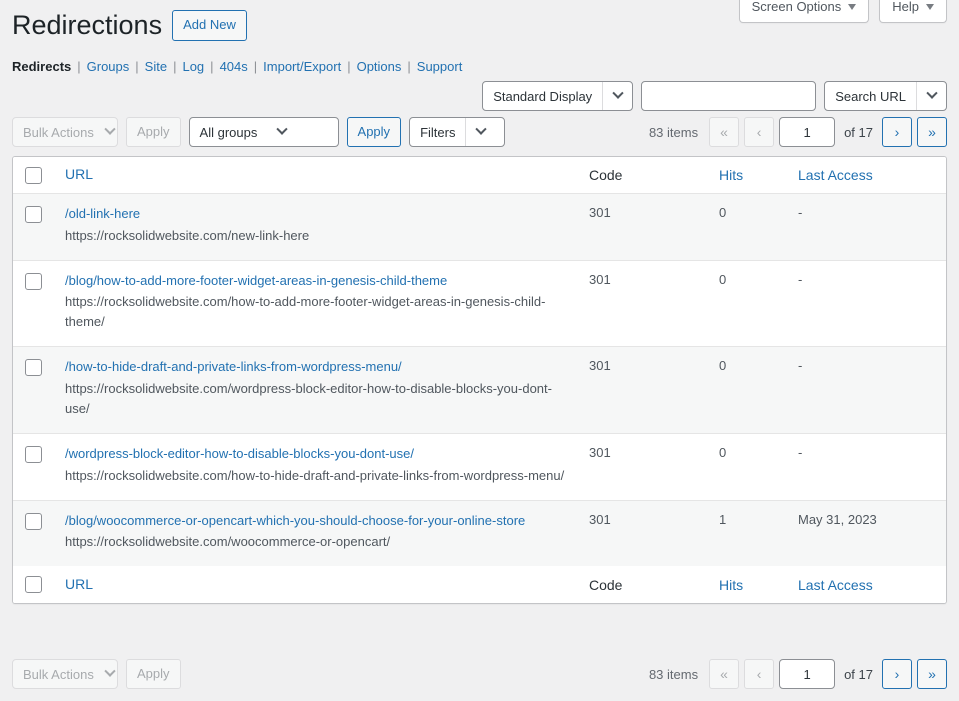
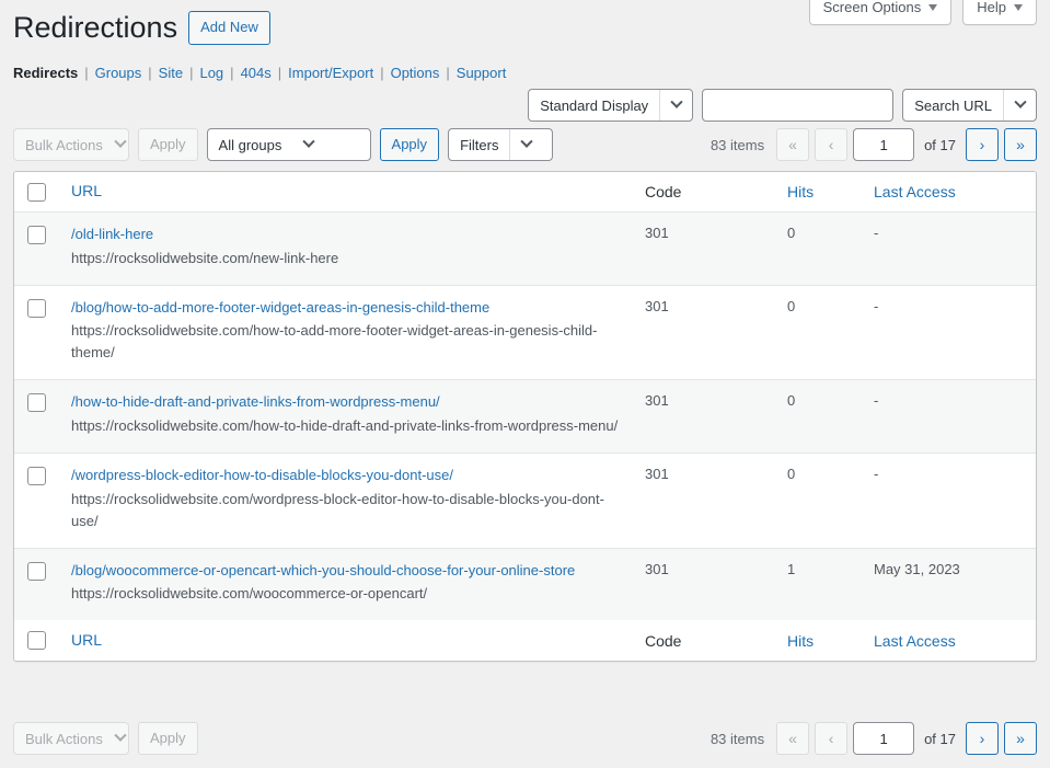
  Screen Options
  Help
  Redirections
  Add New
  Redirects
  |
  Groups
  |
  Site
  |
  Log
  |
  404s
  |
  Import/Export
  |
  Options
  |
  Support
  Standard Display
  Search URL
  Bulk Actions
  Apply
  All groups
  Apply
  Filters
  83 items
  «
  ‹
  1
  of 17
  ›
  »
  URL
  Code
  Hits
  Last Access
  /old-link-here
  https://rocksolidwebsite.com/new-link-here
  301
  0
  -
  /blog/how-to-add-more-footer-widget-areas-in-genesis-child-theme
  https://rocksolidwebsite.com/how-to-add-more-footer-widget-areas-in-genesis-child-theme/
  301
  0
  -
  /how-to-hide-draft-and-private-links-from-wordpress-menu/
- https://rocksolidwebsite.com/wordpress-block-editor-how-to-disable-blocks-you-dont-use/
+ https://rocksolidwebsite.com/how-to-hide-draft-and-private-links-from-wordpress-menu/
  301
  0
  -
  /wordpress-block-editor-how-to-disable-blocks-you-dont-use/
- https://rocksolidwebsite.com/how-to-hide-draft-and-private-links-from-wordpress-menu/
+ https://rocksolidwebsite.com/wordpress-block-editor-how-to-disable-blocks-you-dont-use/
  301
  0
  -
  /blog/woocommerce-or-opencart-which-you-should-choose-for-your-online-store
  https://rocksolidwebsite.com/woocommerce-or-opencart/
  301
  1
  May 31, 2023
  URL
  Code
  Hits
  Last Access
  Bulk Actions
  Apply
  83 items
  «
  ‹
  1
  of 17
  ›
  »
